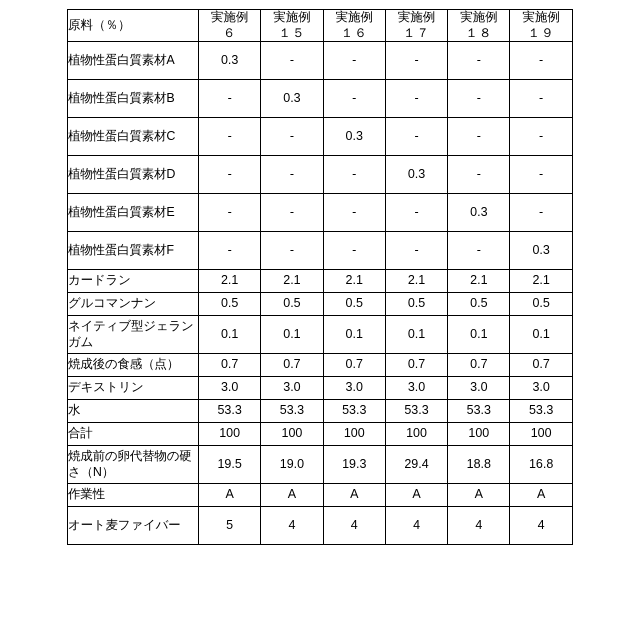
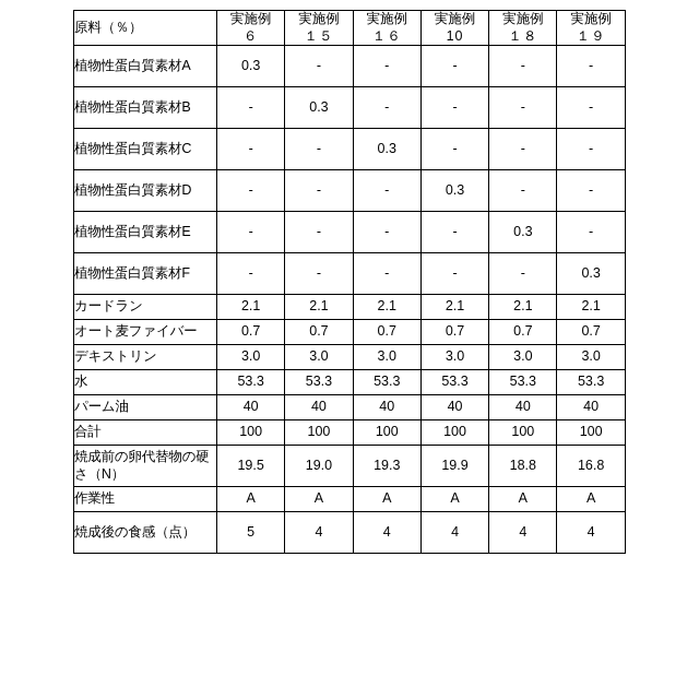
- 原料（％）	実施例 ６	実施例 １５	実施例 １６	実施例 １７	実施例 １８	実施例 １９
+ 原料（％）	実施例 ６	実施例 １５	実施例 １６	実施例 10	実施例 １８	実施例 １９
  植物性蛋白質素材A	0.3	-	-	-	-	-
  植物性蛋白質素材B	-	0.3	-	-	-	-
  植物性蛋白質素材C	-	-	0.3	-	-	-
  植物性蛋白質素材D	-	-	-	0.3	-	-
  植物性蛋白質素材E	-	-	-	-	0.3	-
  植物性蛋白質素材F	-	-	-	-	-	0.3
  カードラン	2.1	2.1	2.1	2.1	2.1	2.1
- グルコマンナン	0.5	0.5	0.5	0.5	0.5	0.5
- ネイティブ型ジェランガム	0.1	0.1	0.1	0.1	0.1	0.1
- 焼成後の食感（点）	0.7	0.7	0.7	0.7	0.7	0.7
+ オート麦ファイバー	0.7	0.7	0.7	0.7	0.7	0.7
  デキストリン	3.0	3.0	3.0	3.0	3.0	3.0
  水	53.3	53.3	53.3	53.3	53.3	53.3
+ パーム油	40	40	40	40	40	40
  合計	100	100	100	100	100	100
- 焼成前の卵代替物の硬さ（N）	19.5	19.0	19.3	29.4	18.8	16.8
+ 焼成前の卵代替物の硬さ（N）	19.5	19.0	19.3	19.9	18.8	16.8
  作業性	A	A	A	A	A	A
- オート麦ファイバー	5	4	4	4	4	4
+ 焼成後の食感（点）	5	4	4	4	4	4
